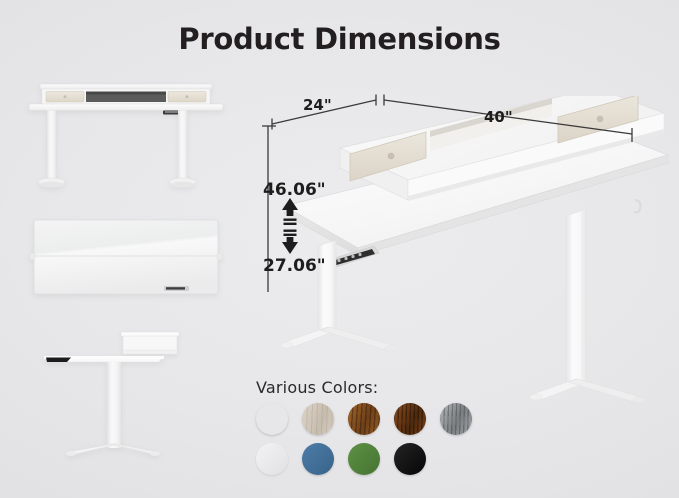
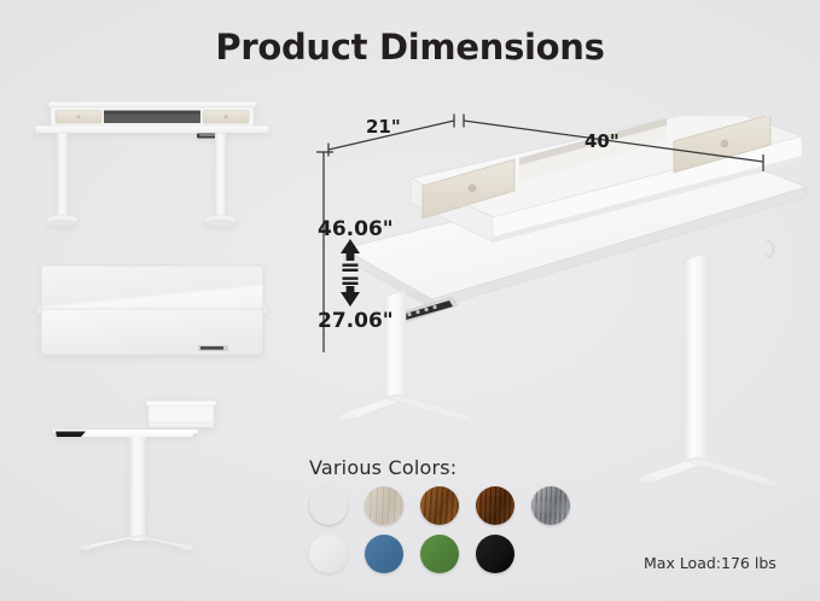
  Product Dimensions
- 24"
+ 21"
  40"
  46.06"
  27.06"
  Various Colors:
+ Max Load:176 lbs
